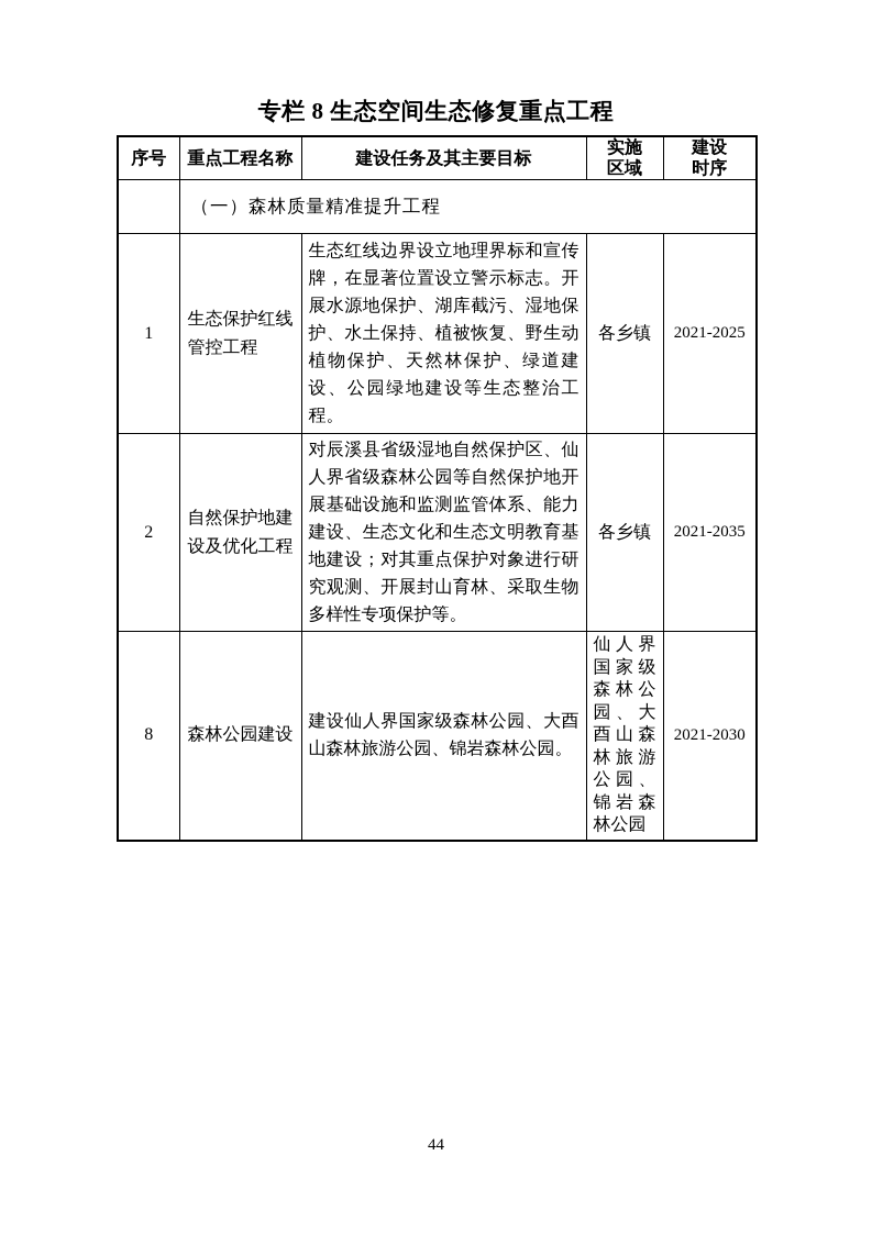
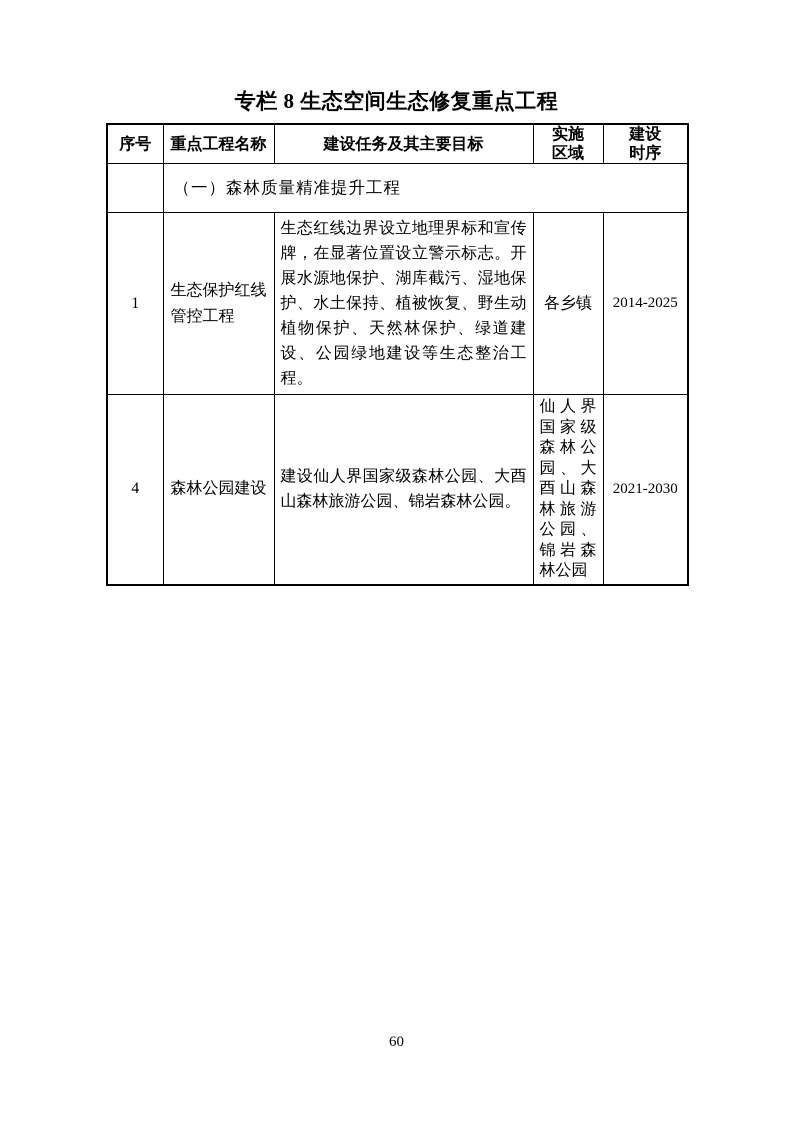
  专栏 8 生态空间生态修复重点工程
  序号	重点工程名称	建设任务及其主要目标	实施 区域	建设 时序
  	（一）森林质量精准提升工程
- 1	生态保护红线管控工程	生态红线边界设立地理界标和宣传牌，在显著位置设立警示标志。开展水源地保护、湖库截污、湿地保护、水土保持、植被恢复、野生动植物保护、天然林保护、绿道建设、公园绿地建设等生态整治工程。	各乡镇	2021-2025
+ 1	生态保护红线管控工程	生态红线边界设立地理界标和宣传牌，在显著位置设立警示标志。开展水源地保护、湖库截污、湿地保护、水土保持、植被恢复、野生动植物保护、天然林保护、绿道建设、公园绿地建设等生态整治工程。	各乡镇	2014-2025
- 2	自然保护地建设及优化工程	对辰溪县省级湿地自然保护区、仙人界省级森林公园等自然保护地开展基础设施和监测监管体系、能力建设、生态文化和生态文明教育基地建设；对其重点保护对象进行研究观测、开展封山育林、采取生物多样性专项保护等。	各乡镇	2021-2035
- 8	森林公园建设	建设仙人界国家级森林公园、大酉山森林旅游公园、锦岩森林公园。	仙人界国家级森林公园、大酉山森林旅游公园、锦岩森林公园	2021-2030
+ 4	森林公园建设	建设仙人界国家级森林公园、大酉山森林旅游公园、锦岩森林公园。	仙人界国家级森林公园、大酉山森林旅游公园、锦岩森林公园	2021-2030
- 44
+ 60
